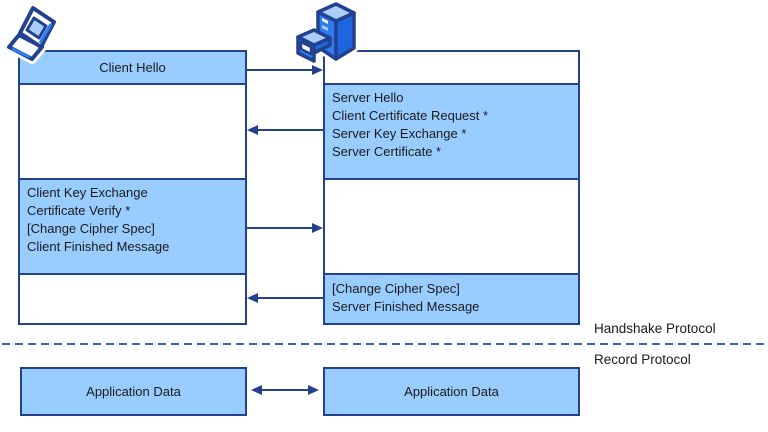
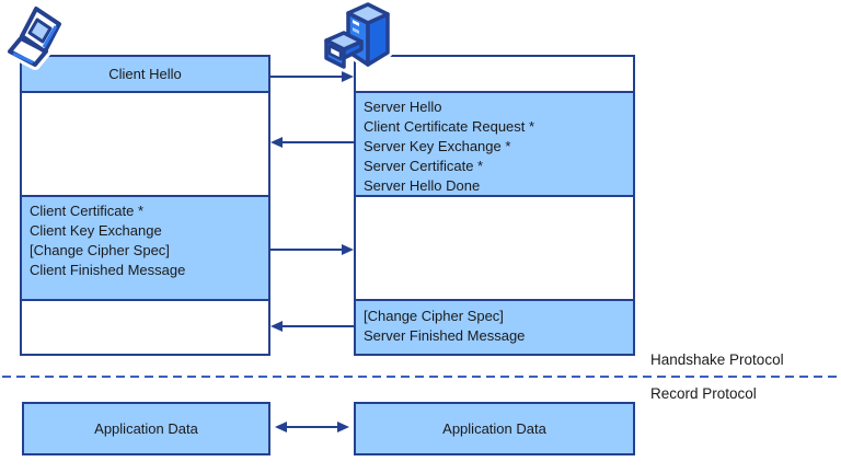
  Client Hello
+ Client Certificate *
  Client Key Exchange
- Certificate Verify *
  [Change Cipher Spec]
  Client Finished Message
  Server Hello
  Client Certificate Request *
  Server Key Exchange *
  Server Certificate *
+ Server Hello Done
  [Change Cipher Spec]
  Server Finished Message
  Handshake Protocol
  Record Protocol
  Application Data
  Application Data
